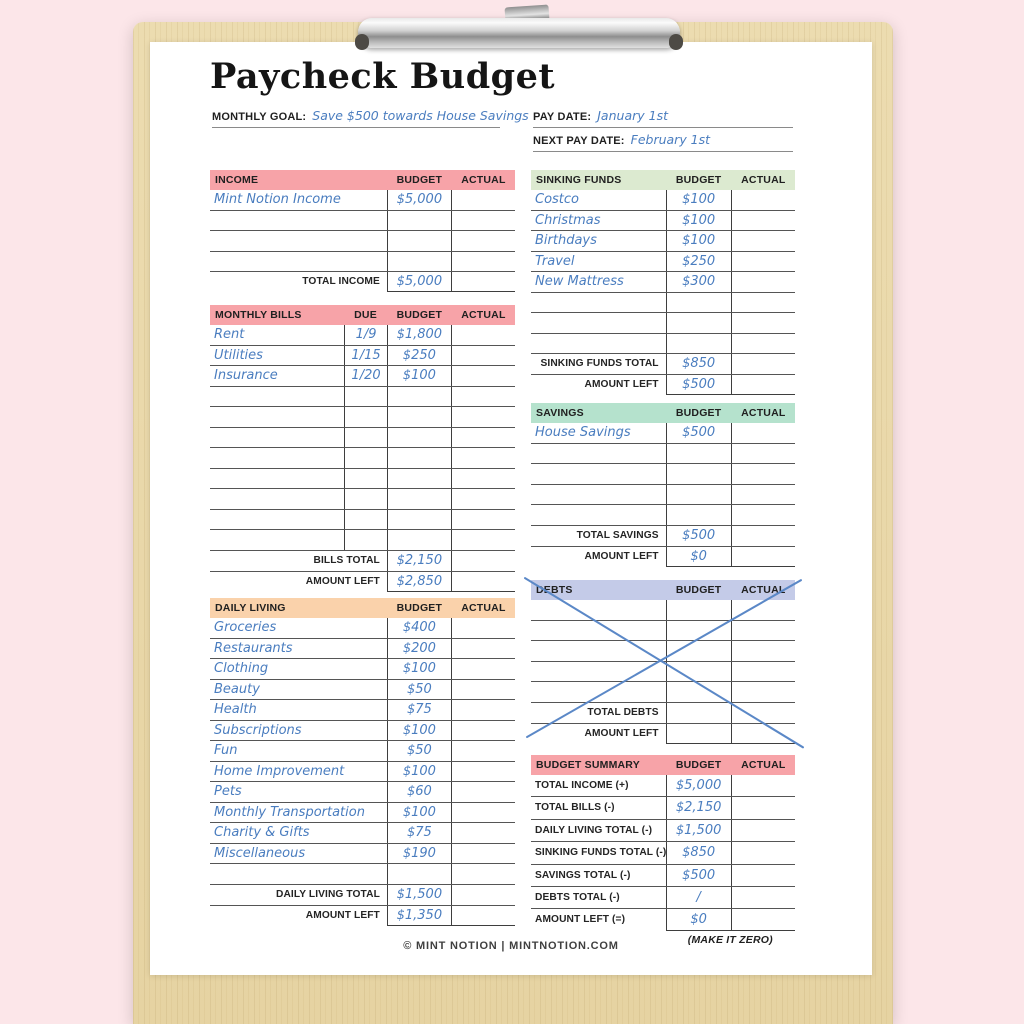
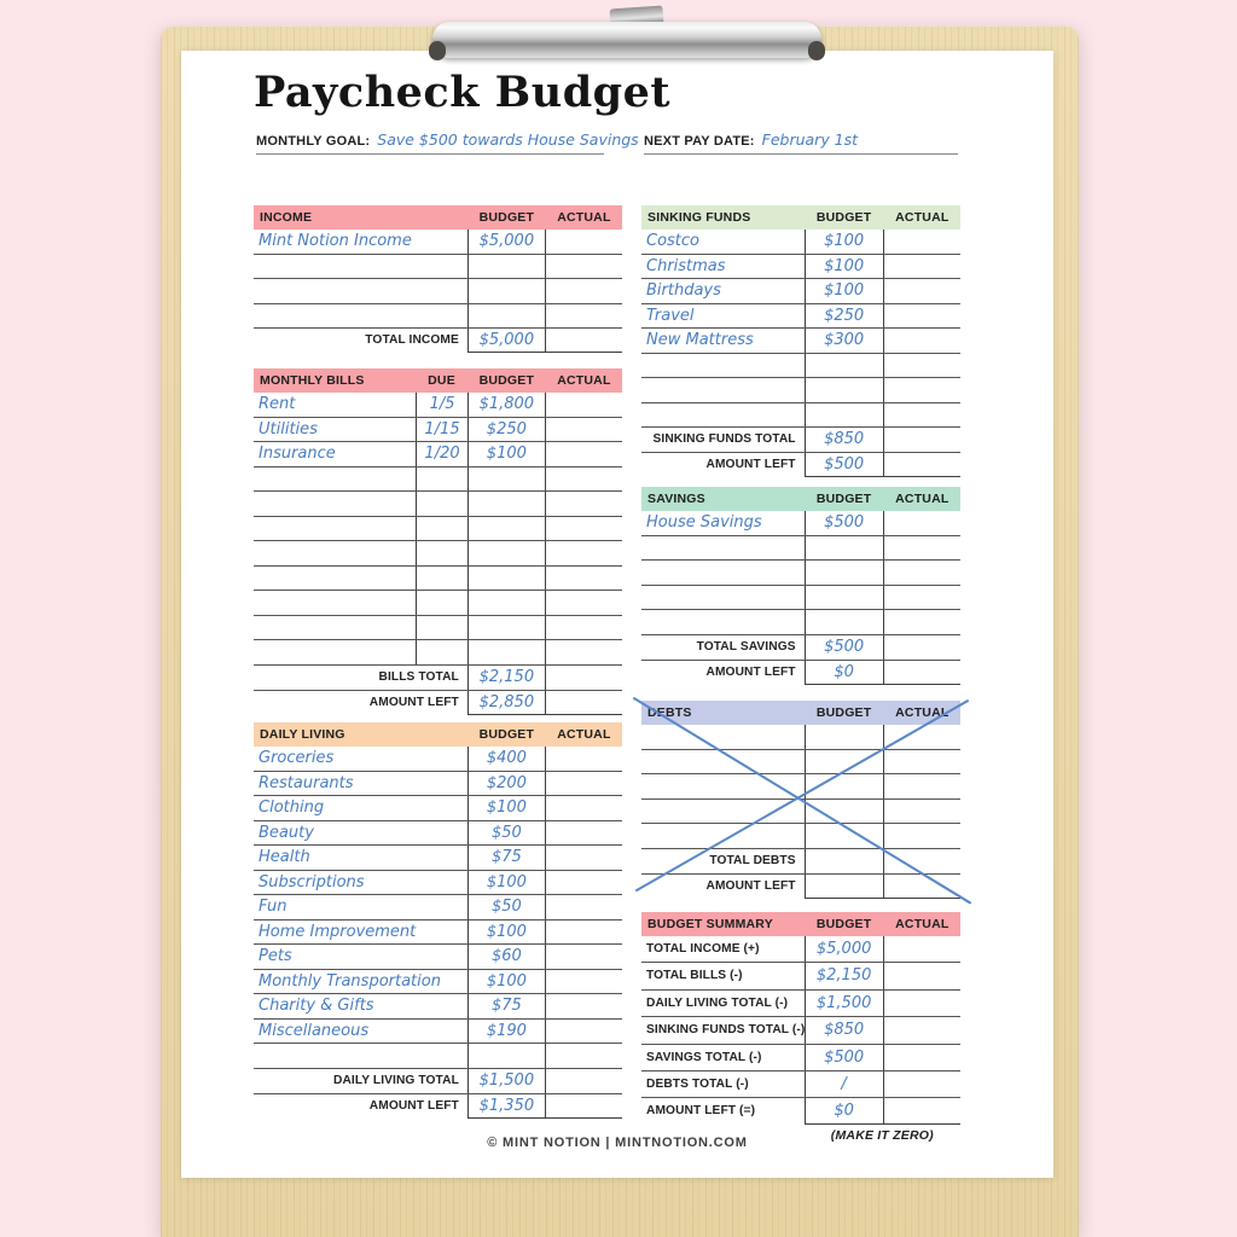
  Paycheck Budget
  MONTHLY GOAL: Save $500 towards House Savings
- PAY DATE: January 1st
  NEXT PAY DATE: February 1st
  INCOME
  BUDGET
  ACTUAL
  Mint Notion Income
  $5,000
  TOTAL INCOME
  $5,000
  MONTHLY BILLS
  DUE
  BUDGET
  ACTUAL
  Rent
- 1/9
+ 1/5
  $1,800
  Utilities
  1/15
  $250
  Insurance
  1/20
  $100
  BILLS TOTAL
  $2,150
  AMOUNT LEFT
  $2,850
  DAILY LIVING
  BUDGET
  ACTUAL
  Groceries
  $400
  Restaurants
  $200
  Clothing
  $100
  Beauty
  $50
  Health
  $75
  Subscriptions
  $100
  Fun
  $50
  Home Improvement
  $100
  Pets
  $60
  Monthly Transportation
  $100
  Charity & Gifts
  $75
  Miscellaneous
  $190
  DAILY LIVING TOTAL
  $1,500
  AMOUNT LEFT
  $1,350
  SINKING FUNDS
  BUDGET
  ACTUAL
  Costco
  $100
  Christmas
  $100
  Birthdays
  $100
  Travel
  $250
  New Mattress
  $300
  SINKING FUNDS TOTAL
  $850
  AMOUNT LEFT
  $500
  SAVINGS
  BUDGET
  ACTUAL
  House Savings
  $500
  TOTAL SAVINGS
  $500
  AMOUNT LEFT
  $0
  DEBTS
  BUDGET
  ACTUA
  TOTAL DEBTS
  AMOUNT LEFT
  BUDGET SUMMARY
  BUDGET
  ACTUAL
  TOTAL INCOME (+)
  $5,000
  TOTAL BILLS (-)
  $2,150
  DAILY LIVING TOTAL (-)
  $1,500
  SINKING FUNDS TOTAL (-)
  $850
  SAVINGS TOTAL (-)
  $500
  DEBTS TOTAL (-)
  /
  AMOUNT LEFT (=)
  $0
  (MAKE IT ZERO)
  © MINT NOTION | MINTNOTION.COM
